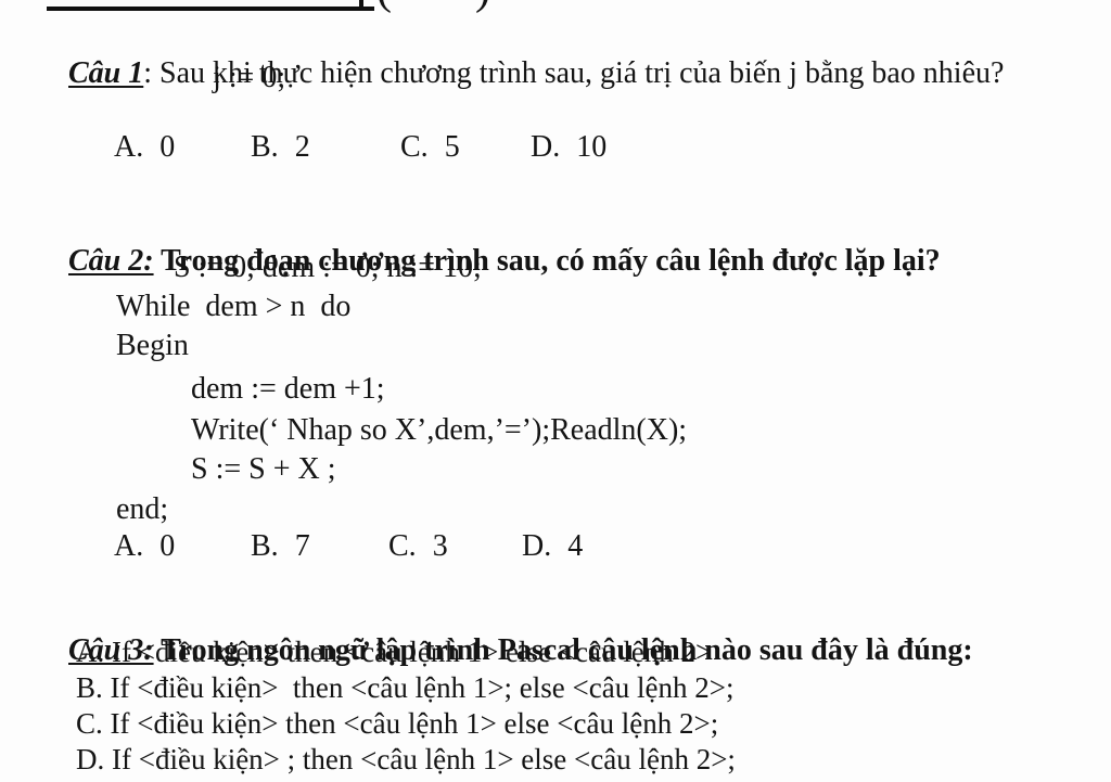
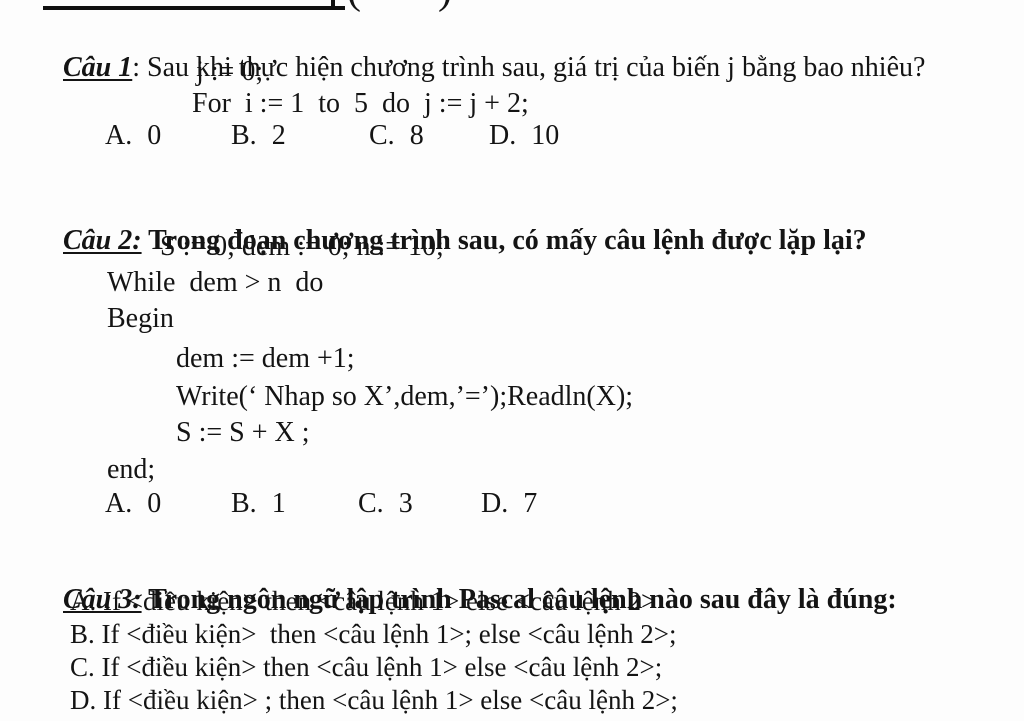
  Câu 1: Sau khi thực hiện chương trình sau, giá trị của biến j bằng bao nhiêu?
  j := 0;
+ For i := 1 to 5 do j := j + 2;
  A. 0
  B. 2
- C. 5
+ C. 8
  D. 10
  Câu 2: Trong đoạn chương trình sau, có mấy câu lệnh được lặp lại?
  S := 0; dem := 0; n := 10;
  While dem > n do
  Begin
  dem := dem +1;
  Write(‘ Nhap so X’,dem,’=’);Readln(X);
  S := S + X ;
  end;
  A. 0
- B. 7
+ B. 1
  C. 3
- D. 4
+ D. 7
  Câu 3: Trong ngôn ngữ lập trình Pascal câu lệnh nào sau đây là đúng:
  A. If <điều kiện> then <câu lệnh 1> else <câu lệnh 2>
  B. If <điều kiện> then <câu lệnh 1>; else <câu lệnh 2>;
  C. If <điều kiện> then <câu lệnh 1> else <câu lệnh 2>;
  D. If <điều kiện> ; then <câu lệnh 1> else <câu lệnh 2>;
